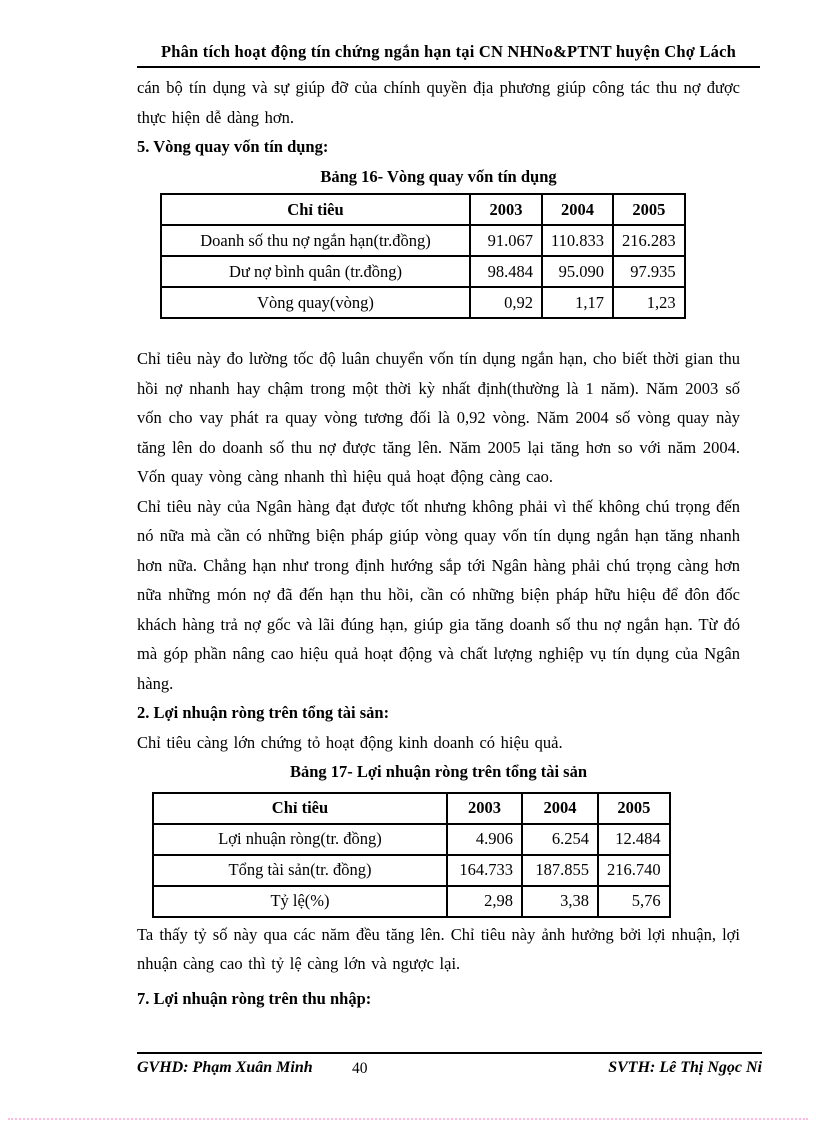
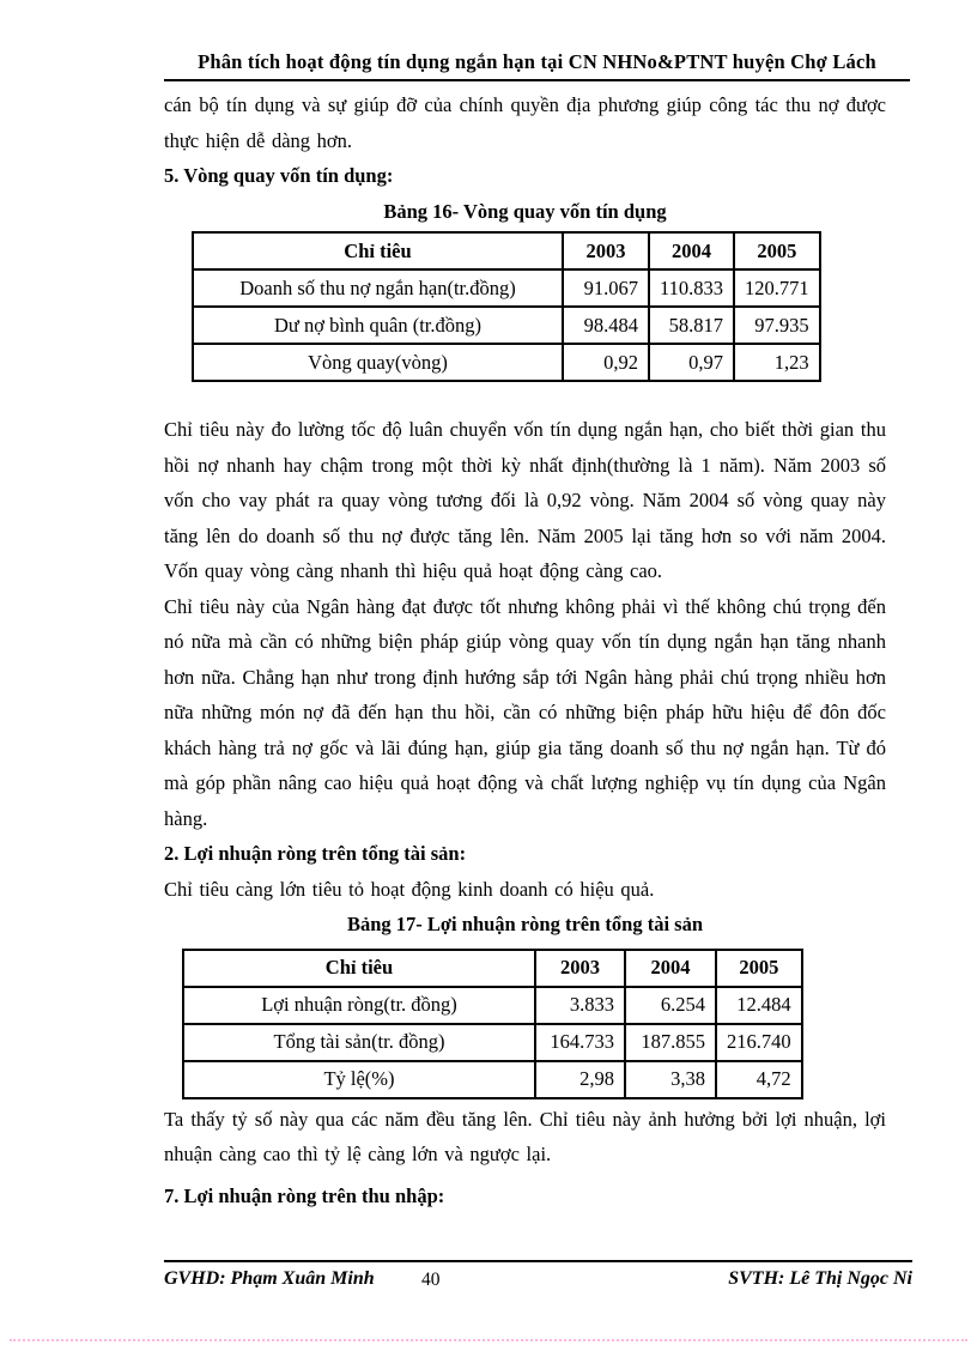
- Phân tích hoạt động tín chứng ngắn hạn tại CN NHNo&PTNT huyện Chợ Lách
+ Phân tích hoạt động tín dụng ngắn hạn tại CN NHNo&PTNT huyện Chợ Lách
  cán bộ tín dụng và sự giúp đỡ của chính quyền địa phương giúp công tác thu nợ được thực hiện dễ dàng hơn.
  5. Vòng quay vốn tín dụng:
  Bảng 16- Vòng quay vốn tín dụng
  Chỉ tiêu	2003	2004	2005
- Doanh số thu nợ ngắn hạn(tr.đồng)	91.067	110.833	216.283
+ Doanh số thu nợ ngắn hạn(tr.đồng)	91.067	110.833	120.771
- Dư nợ bình quân (tr.đồng)	98.484	95.090	97.935
+ Dư nợ bình quân (tr.đồng)	98.484	58.817	97.935
- Vòng quay(vòng)	0,92	1,17	1,23
+ Vòng quay(vòng)	0,92	0,97	1,23
  Chỉ tiêu này đo lường tốc độ luân chuyển vốn tín dụng ngắn hạn, cho biết thời gian thu hồi nợ nhanh hay chậm trong một thời kỳ nhất định(thường là 1 năm). Năm 2003 số vốn cho vay phát ra quay vòng tương đối là 0,92 vòng. Năm 2004 số vòng quay này tăng lên do doanh số thu nợ được tăng lên. Năm 2005 lại tăng hơn so với năm 2004. Vốn quay vòng càng nhanh thì hiệu quả hoạt động càng cao.
- Chỉ tiêu này của Ngân hàng đạt được tốt nhưng không phải vì thế không chú trọng đến nó nữa mà cần có những biện pháp giúp vòng quay vốn tín dụng ngắn hạn tăng nhanh hơn nữa. Chẳng hạn như trong định hướng sắp tới Ngân hàng phải chú trọng càng hơn nữa những món nợ đã đến hạn thu hồi, cần có những biện pháp hữu hiệu để đôn đốc khách hàng trả nợ gốc và lãi đúng hạn, giúp gia tăng doanh số thu nợ ngắn hạn. Từ đó mà góp phần nâng cao hiệu quả hoạt động và chất lượng nghiệp vụ tín dụng của Ngân hàng.
+ Chỉ tiêu này của Ngân hàng đạt được tốt nhưng không phải vì thế không chú trọng đến nó nữa mà cần có những biện pháp giúp vòng quay vốn tín dụng ngắn hạn tăng nhanh hơn nữa. Chẳng hạn như trong định hướng sắp tới Ngân hàng phải chú trọng nhiều hơn nữa những món nợ đã đến hạn thu hồi, cần có những biện pháp hữu hiệu để đôn đốc khách hàng trả nợ gốc và lãi đúng hạn, giúp gia tăng doanh số thu nợ ngắn hạn. Từ đó mà góp phần nâng cao hiệu quả hoạt động và chất lượng nghiệp vụ tín dụng của Ngân hàng.
  2. Lợi nhuận ròng trên tổng tài sản:
- Chỉ tiêu càng lớn chứng tỏ hoạt động kinh doanh có hiệu quả.
+ Chỉ tiêu càng lớn tiêu tỏ hoạt động kinh doanh có hiệu quả.
  Bảng 17- Lợi nhuận ròng trên tổng tài sản
  Chỉ tiêu	2003	2004	2005
- Lợi nhuận ròng(tr. đồng)	4.906	6.254	12.484
+ Lợi nhuận ròng(tr. đồng)	3.833	6.254	12.484
  Tổng tài sản(tr. đồng)	164.733	187.855	216.740
- Tỷ lệ(%)	2,98	3,38	5,76
+ Tỷ lệ(%)	2,98	3,38	4,72
  Ta thấy tỷ số này qua các năm đều tăng lên. Chỉ tiêu này ảnh hưởng bởi lợi nhuận, lợi nhuận càng cao thì tỷ lệ càng lớn và ngược lại.
  7. Lợi nhuận ròng trên thu nhập:
  GVHD: Phạm Xuân Minh
  40
  SVTH: Lê Thị Ngọc Ni
